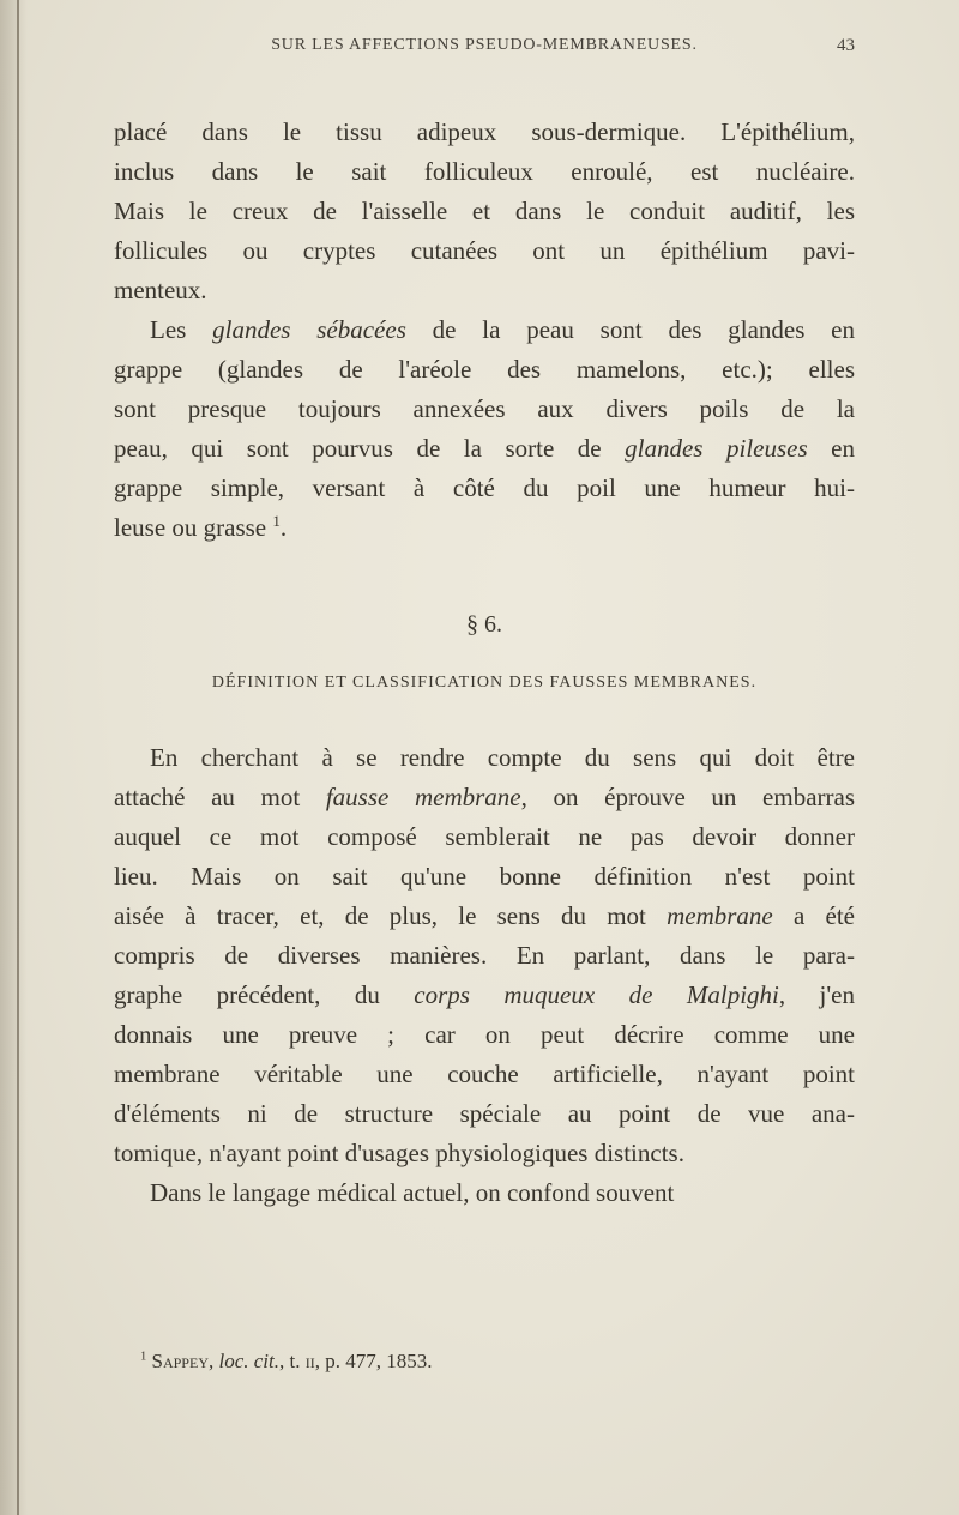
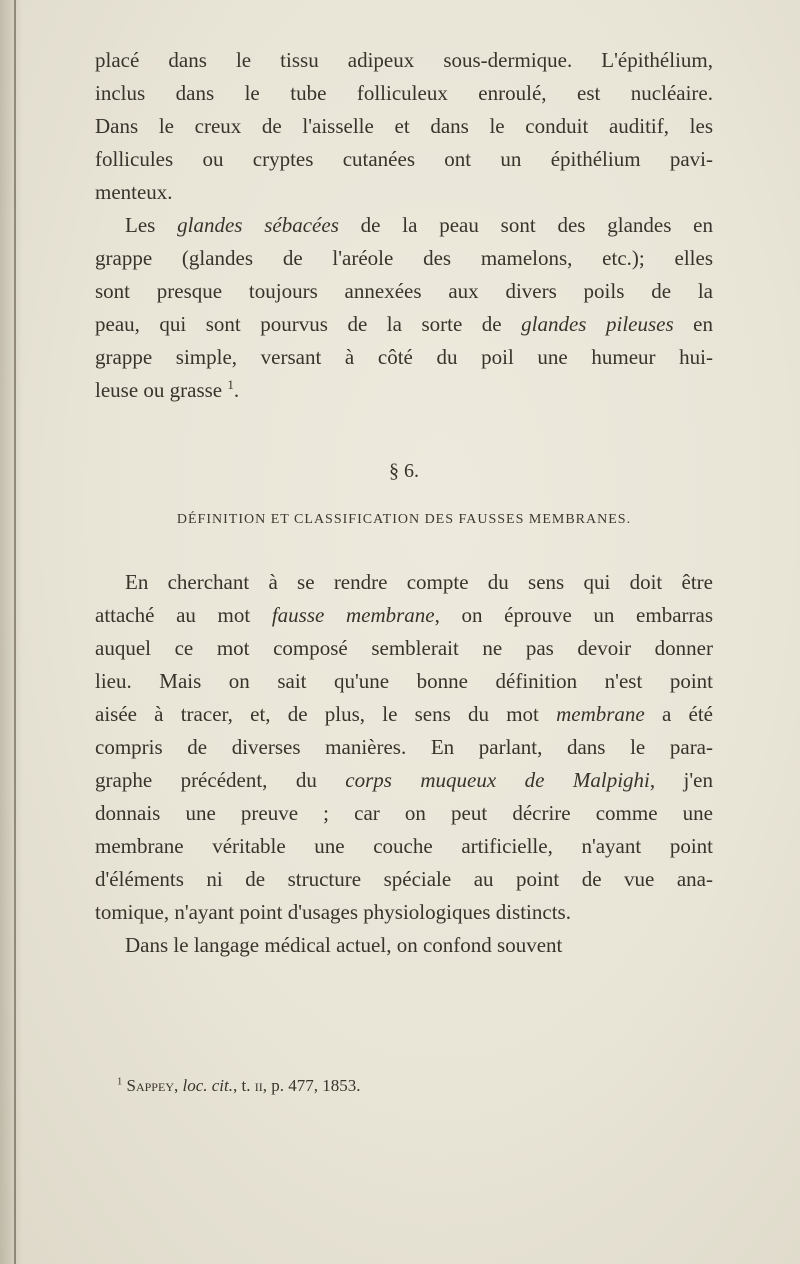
- SUR LES AFFECTIONS PSEUDO-MEMBRANEUSES.
- 43
  placé dans le tissu adipeux sous-dermique. L'épithélium,
- inclus dans le sait folliculeux enroulé, est nucléaire.
+ inclus dans le tube folliculeux enroulé, est nucléaire.
- Mais le creux de l'aisselle et dans le conduit auditif, les
+ Dans le creux de l'aisselle et dans le conduit auditif, les
  follicules ou cryptes cutanées ont un épithélium pavi-
  menteux.
  Les glandes sébacées de la peau sont des glandes en
  grappe (glandes de l'aréole des mamelons, etc.); elles
  sont presque toujours annexées aux divers poils de la
  peau, qui sont pourvus de la sorte de glandes pileuses en
  grappe simple, versant à côté du poil une humeur hui-
  leuse ou grasse 1.
  § 6.
  DÉFINITION ET CLASSIFICATION DES FAUSSES MEMBRANES.
  En cherchant à se rendre compte du sens qui doit être
  attaché au mot fausse membrane, on éprouve un embarras
  auquel ce mot composé semblerait ne pas devoir donner
  lieu. Mais on sait qu'une bonne définition n'est point
  aisée à tracer, et, de plus, le sens du mot membrane a été
  compris de diverses manières. En parlant, dans le para-
  graphe précédent, du corps muqueux de Malpighi, j'en
  donnais une preuve ; car on peut décrire comme une
  membrane véritable une couche artificielle, n'ayant point
  d'éléments ni de structure spéciale au point de vue ana-
  tomique, n'ayant point d'usages physiologiques distincts.
  Dans le langage médical actuel, on confond souvent
  1 Sappey, loc. cit., t. ii, p. 477, 1853.
